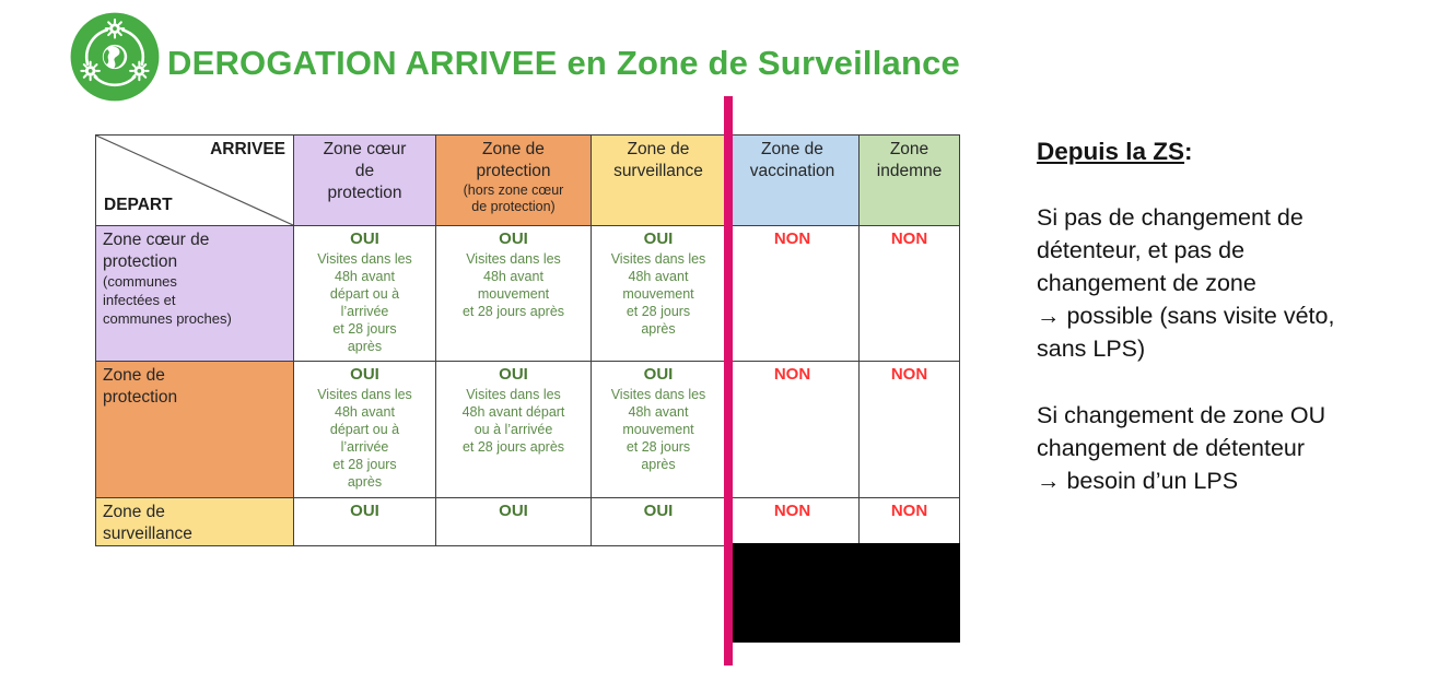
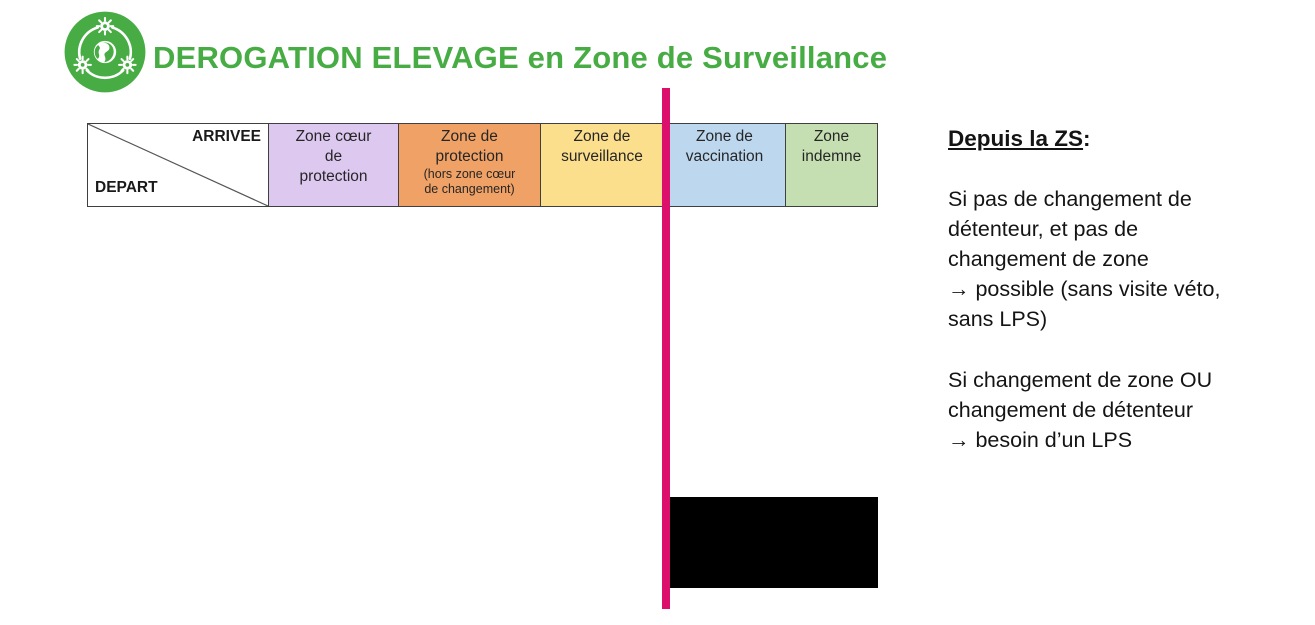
- DEROGATION ARRIVEE en Zone de Surveillance
+ DEROGATION ELEVAGE en Zone de Surveillance
- ARRIVEE DEPART	Zone cœur de protection	Zone de protection (hors zone cœur de protection)	Zone de surveillance	Zone de vaccination	Zone indemne
+ ARRIVEE DEPART	Zone cœur de protection	Zone de protection (hors zone cœur de changement)	Zone de surveillance	Zone de vaccination	Zone indemne
- Zone cœur de protection (communes infectées et communes proches)	OUI Visites dans les 48h avant départ ou à l’arrivée et 28 jours après	OUI Visites dans les 48h avant mouvement et 28 jours après	OUI Visites dans les 48h avant mouvement et 28 jours après	NON	NON
- Zone de protection	OUI Visites dans les 48h avant départ ou à l’arrivée et 28 jours après	OUI Visites dans les 48h avant départ ou à l’arrivée et 28 jours après	OUI Visites dans les 48h avant mouvement et 28 jours après	NON	NON
- Zone de surveillance	OUI	OUI	OUI	NON	NON
  Depuis la ZS:
  Si pas de changement de
  détenteur, et pas de
  changement de zone
  → possible (sans visite véto,
  sans LPS)
  Si changement de zone OU
  changement de détenteur
  → besoin d’un LPS
